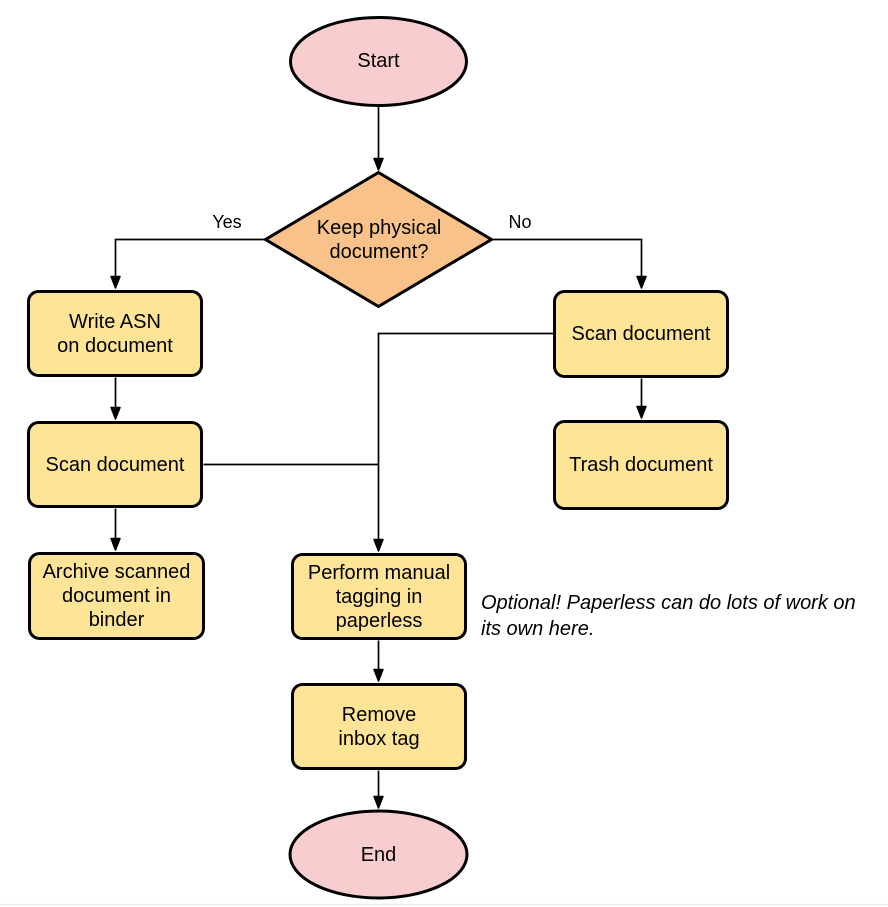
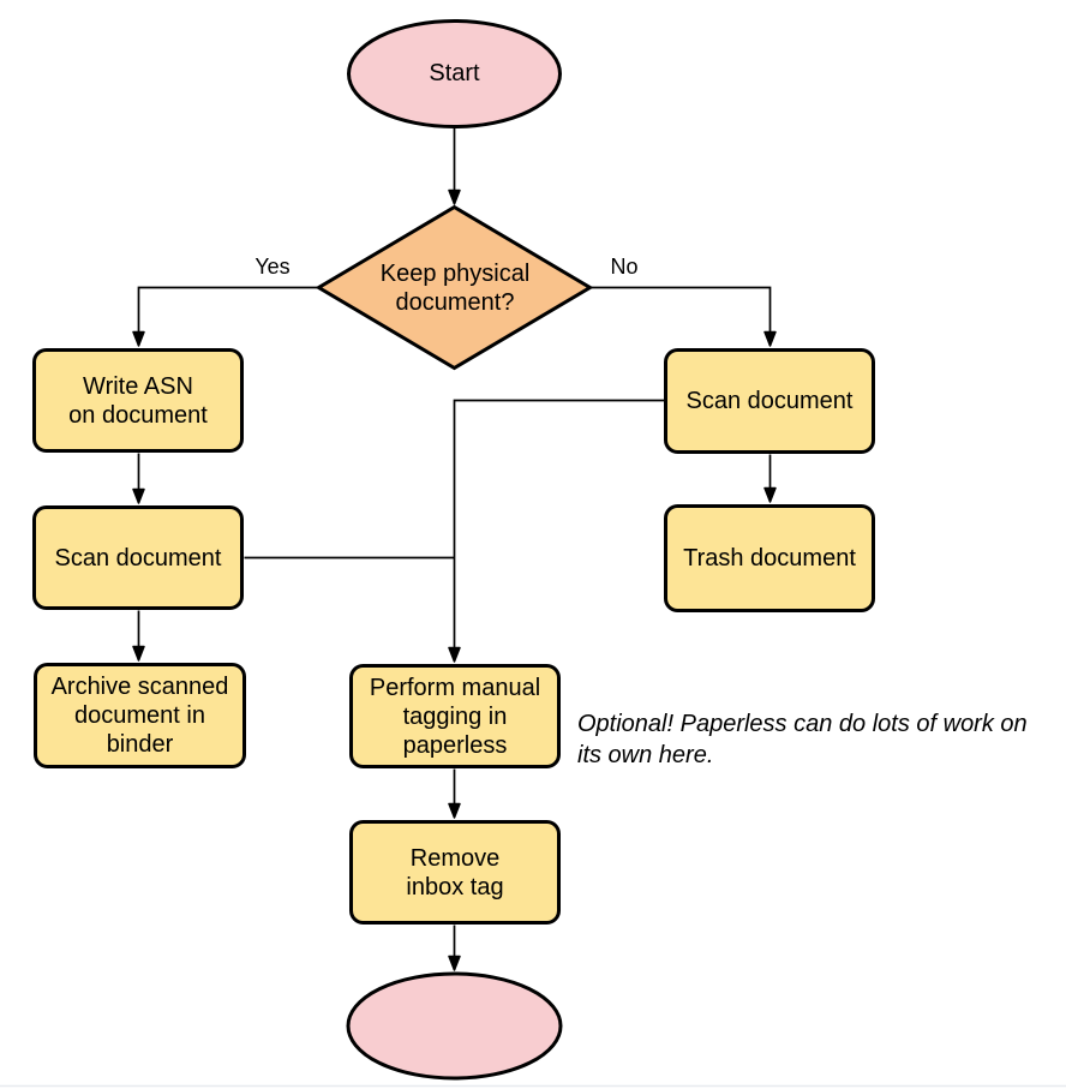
  Start
  Keep physical
  document?
  Write ASN
  on document
  Scan document
  Archive scanned
  document in
  binder
  Scan document
  Trash document
  Perform manual
  tagging in
  paperless
  Remove
  inbox tag
- End
  Yes
  No
  Optional! Paperless can do lots of work on
  its own here.
